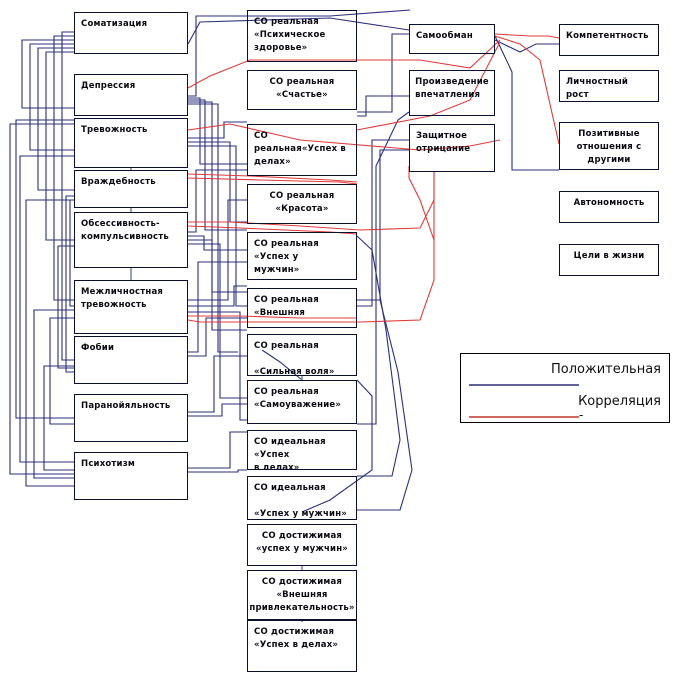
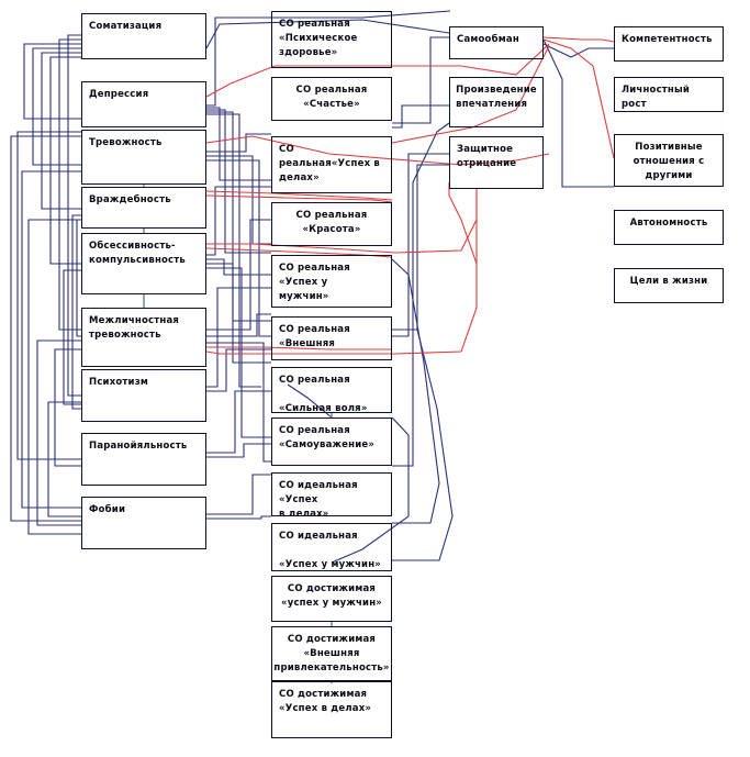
  Соматизация
  Депрессия
  Тревожность
  Враждебность
  Обсессивность-
  компульсивность
  Межличностная
  тревожность
- Фобии
+ Психотизм
  Паранойяльность
- Психотизм
+ Фобии
  СО реальная
  «Психическое
  здоровье»
  СО реальная
  «Счастье»
  СО реальная«Успех в
  делах»
  СО реальная
  «Красота»
  СО реальная «Успех у
  мужчин»
  СО реальная
  «Внешняя
  СО реальная
  «Сильная воля»
  СО реальная
  «Самоуважение»
  СО идеальная «Успех
  в делах»
  СО идеальная
  «Успех у мужчин»
  СО достижимая
  «успех у мужчин»
  СО достижимая
  «Внешняя
  привлекательность»
  СО достижимая
  «Успех в делах»
  Самообман
  Произведение
  впечатления
  Защитное
  отрицание
  Компетентность
  Личностный рост
  Позитивные
  отношения с
  другими
  Автономность
  Цели в жизни
- Положительная
- Корреляция
- -
